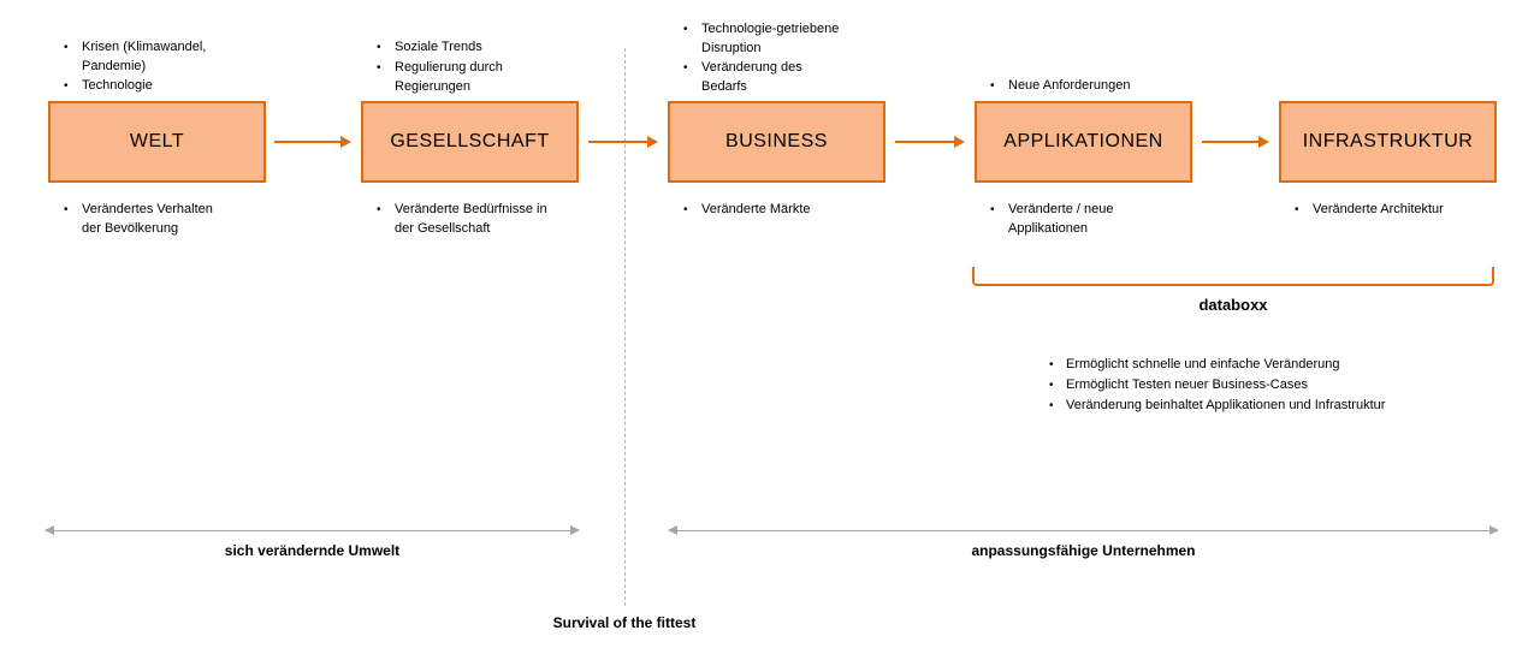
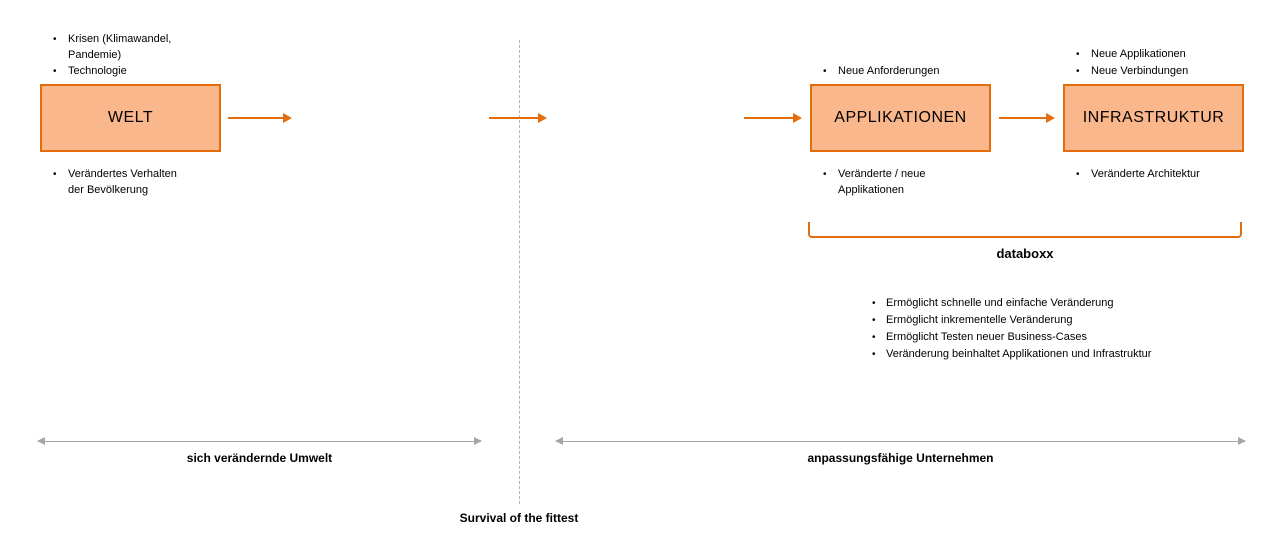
  Krisen (Klimawandel,
  Pandemie)
  Technologie
  WELT
  Verändertes Verhalten
  der Bevölkerung
- Soziale Trends
- Regulierung durch
- Regierungen
- GESELLSCHAFT
- Veränderte Bedürfnisse in
- der Gesellschaft
- Technologie-getriebene
- Disruption
- Veränderung des
- Bedarfs
- BUSINESS
- Veränderte Märkte
  Neue Anforderungen
  APPLIKATIONEN
  Veränderte / neue
  Applikationen
+ Neue Applikationen
+ Neue Verbindungen
  INFRASTRUKTUR
  Veränderte Architektur
  databoxx
  Ermöglicht schnelle und einfache Veränderung
+ Ermöglicht inkrementelle Veränderung
  Ermöglicht Testen neuer Business-Cases
  Veränderung beinhaltet Applikationen und Infrastruktur
  sich verändernde Umwelt
  anpassungsfähige Unternehmen
  Survival of the fittest
